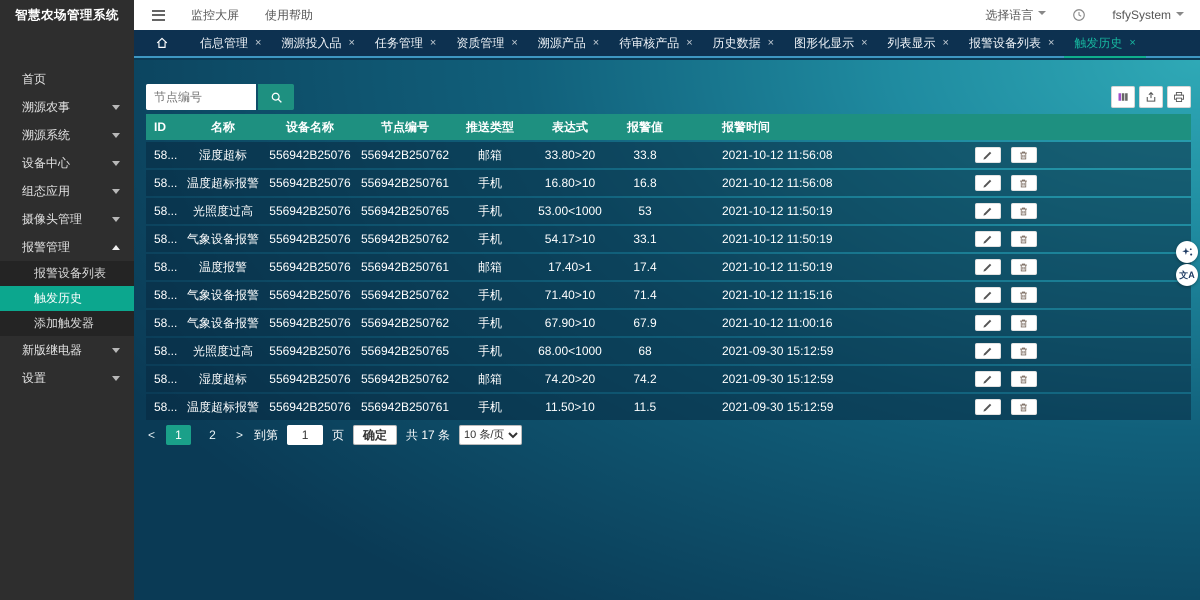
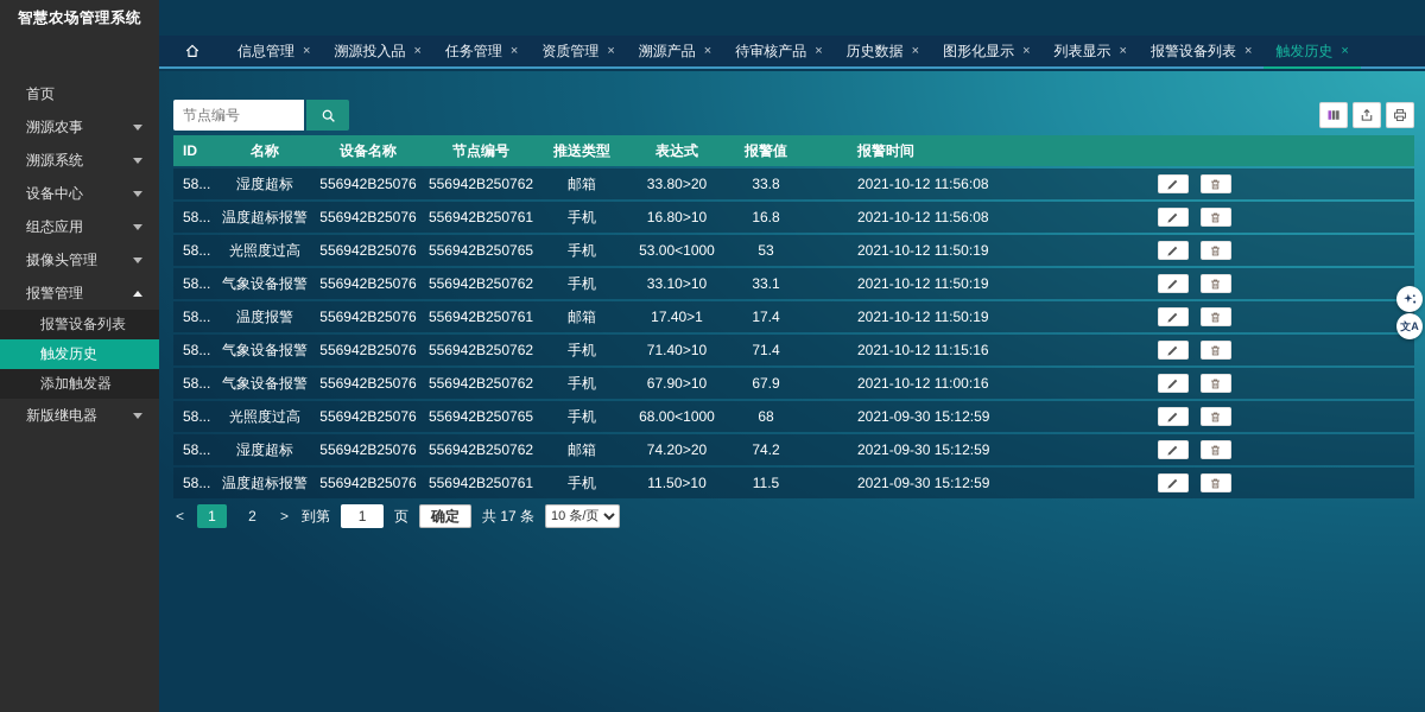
  智慧农场管理系统
  首页
  溯源农事
  溯源系统
  设备中心
  组态应用
  摄像头管理
  报警管理
  报警设备列表
  触发历史
  添加触发器
  新版继电器
- 设置
- 监控大屏
- 使用帮助
- 选择语言
- fsfySystem
  信息管理
  ×
  溯源投入品
  ×
  任务管理
  ×
  资质管理
  ×
  溯源产品
  ×
  待审核产品
  ×
  历史数据
  ×
  图形化显示
  ×
  列表显示
  ×
  报警设备列表
  ×
  触发历史
  ×
  节点编号
  ID
  名称
  设备名称
  节点编号
  推送类型
  表达式
  报警值
  报警时间
  58...
  湿度超标
  556942B25076
  556942B250762
  邮箱
  33.80>20
  33.8
  2021-10-12 11:56:08
  58...
  温度超标报警
  556942B25076
  556942B250761
  手机
  16.80>10
  16.8
  2021-10-12 11:56:08
  58...
  光照度过高
  556942B25076
  556942B250765
  手机
  53.00<1000
  53
  2021-10-12 11:50:19
  58...
  气象设备报警
  556942B25076
  556942B250762
  手机
- 54.17>10
+ 33.10>10
  33.1
  2021-10-12 11:50:19
  58...
  温度报警
  556942B25076
  556942B250761
  邮箱
  17.40>1
  17.4
  2021-10-12 11:50:19
  58...
  气象设备报警
  556942B25076
  556942B250762
  手机
  71.40>10
  71.4
  2021-10-12 11:15:16
  58...
  气象设备报警
  556942B25076
  556942B250762
  手机
  67.90>10
  67.9
  2021-10-12 11:00:16
  58...
  光照度过高
  556942B25076
  556942B250765
  手机
  68.00<1000
  68
  2021-09-30 15:12:59
  58...
  湿度超标
  556942B25076
  556942B250762
  邮箱
  74.20>20
  74.2
  2021-09-30 15:12:59
  58...
  温度超标报警
  556942B25076
  556942B250761
  手机
  11.50>10
  11.5
  2021-09-30 15:12:59
  <
  1
  2
  >
  到第
  1
  页
  确定
  共 17 条
  10 条/页
  文A
